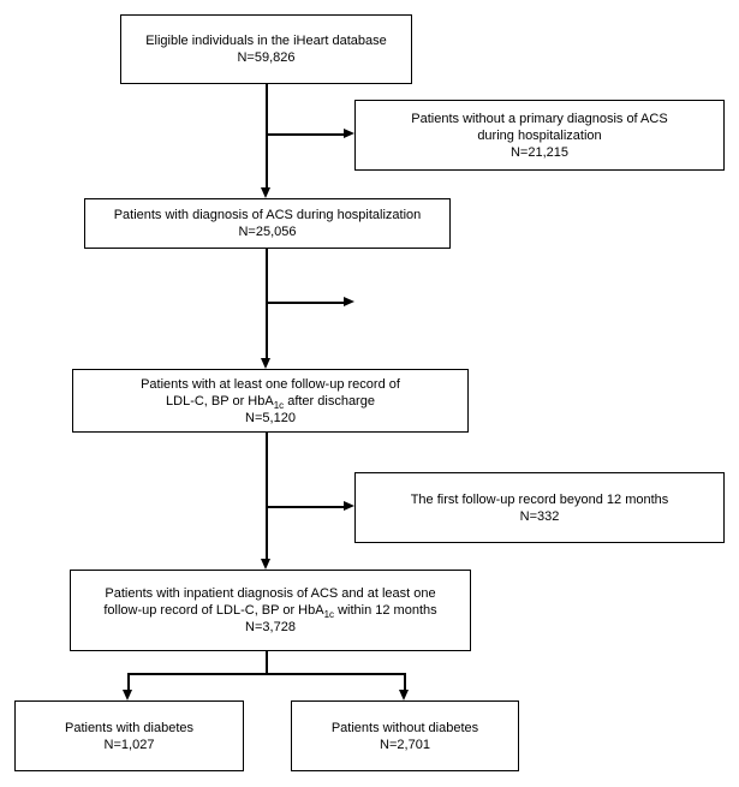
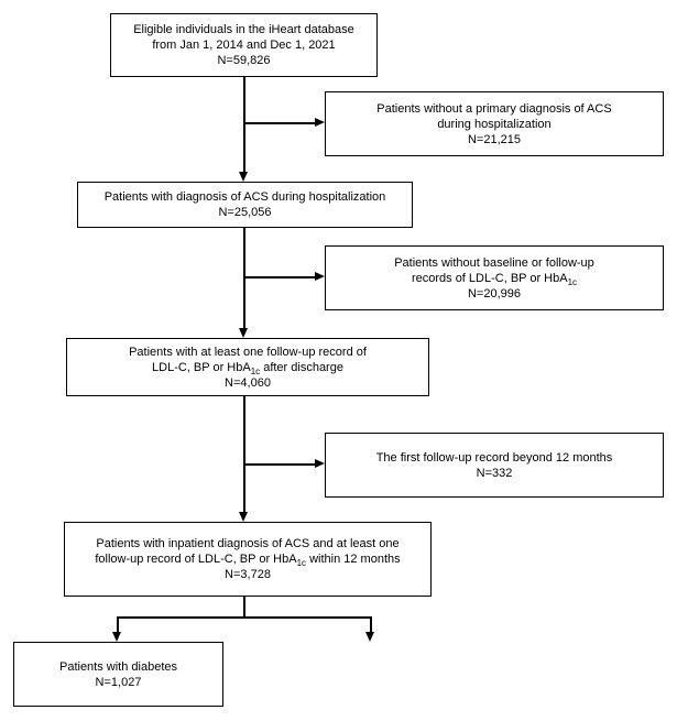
  Eligible individuals in the iHeart database
+ from Jan 1, 2014 and Dec 1, 2021
  N=59,826
  Patients without a primary diagnosis of ACS
  during hospitalization
  N=21,215
  Patients with diagnosis of ACS during hospitalization
  N=25,056
+ Patients without baseline or follow-up
+ records of LDL-C, BP or HbA1c
+ N=20,996
  Patients with at least one follow-up record of
  LDL-C, BP or HbA1c after discharge
- N=5,120
+ N=4,060
  The first follow-up record beyond 12 months
  N=332
  Patients with inpatient diagnosis of ACS and at least one
  follow-up record of LDL-C, BP or HbA1c within 12 months
  N=3,728
  Patients with diabetes
  N=1,027
- Patients without diabetes
- N=2,701
